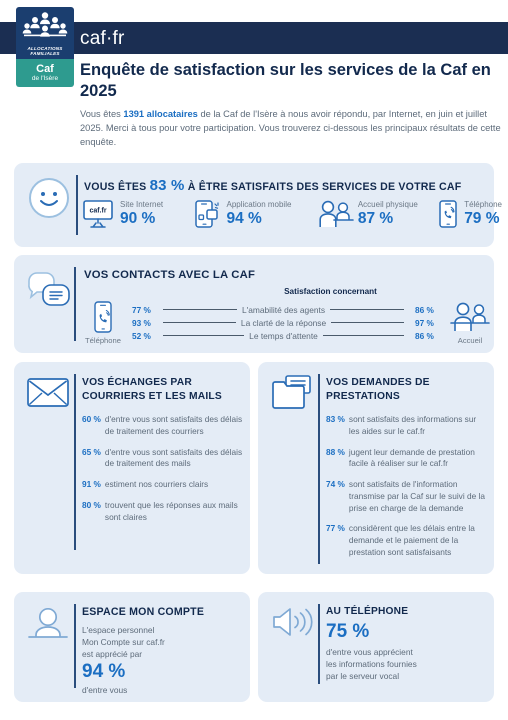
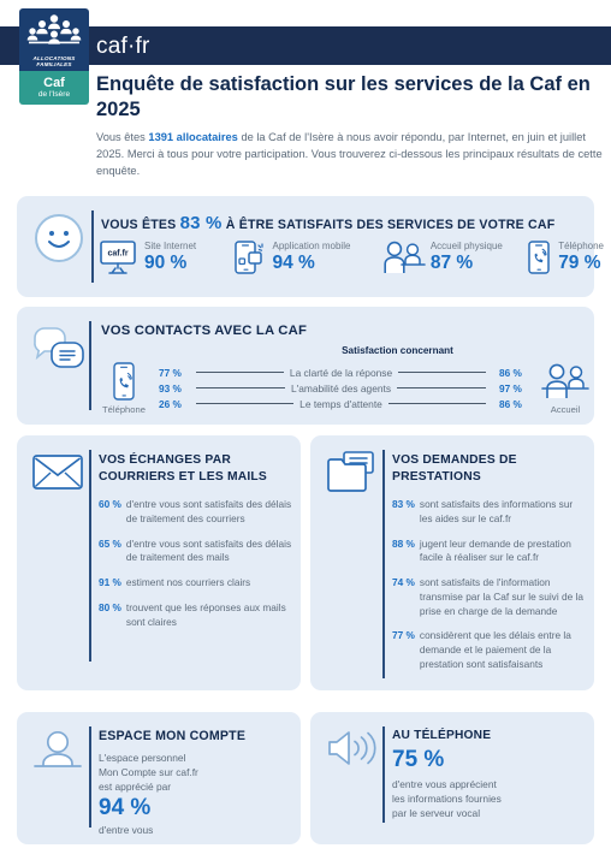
  caf·fr
  Caf
  Enquête de satisfaction sur les services de la Caf en 2025
  Vous êtes 1391 allocataires de la Caf de l'Isère à nous avoir répondu, par Internet, en juin et juillet 2025. Merci à tous pour votre participation. Vous trouverez ci-dessous les principaux résultats de cette enquête.
  VOUS ÊTES 83 % À ÊTRE SATISFAITS DES SERVICES DE VOTRE CAF
  Site Internet
  90 %
  Application mobile
  94 %
  Accueil physique
  87 %
  Téléphone
  79 %
  VOS CONTACTS AVEC LA CAF
  Satisfaction concernant
  Téléphone
  77 %
- L'amabilité des agents
+ La clarté de la réponse
  86 %
  93 %
- La clarté de la réponse
+ L'amabilité des agents
  97 %
- 52 %
+ 26 %
  Le temps d'attente
  86 %
  Accueil
  VOS ÉCHANGES PAR COURRIERS ET LES MAILS
  60 %
  d'entre vous sont satisfaits des délais de traitement des courriers
  65 %
  d'entre vous sont satisfaits des délais de traitement des mails
  91 %
  estiment nos courriers clairs
  80 %
  trouvent que les réponses aux mails sont claires
  VOS DEMANDES DE PRESTATIONS
  83 %
  sont satisfaits des informations sur les aides sur le caf.fr
  88 %
  jugent leur demande de prestation facile à réaliser sur le caf.fr
  74 %
  sont satisfaits de l'information transmise par la Caf sur le suivi de la prise en charge de la demande
  77 %
  considèrent que les délais entre la demande et le paiement de la prestation sont satisfaisants
  ESPACE MON COMPTE
  L'espace personnel
  Mon Compte sur caf.fr
  est apprécié par
  94 %
  d'entre vous
  AU TÉLÉPHONE
  75 %
  d'entre vous apprécient
  les informations fournies
  par le serveur vocal
